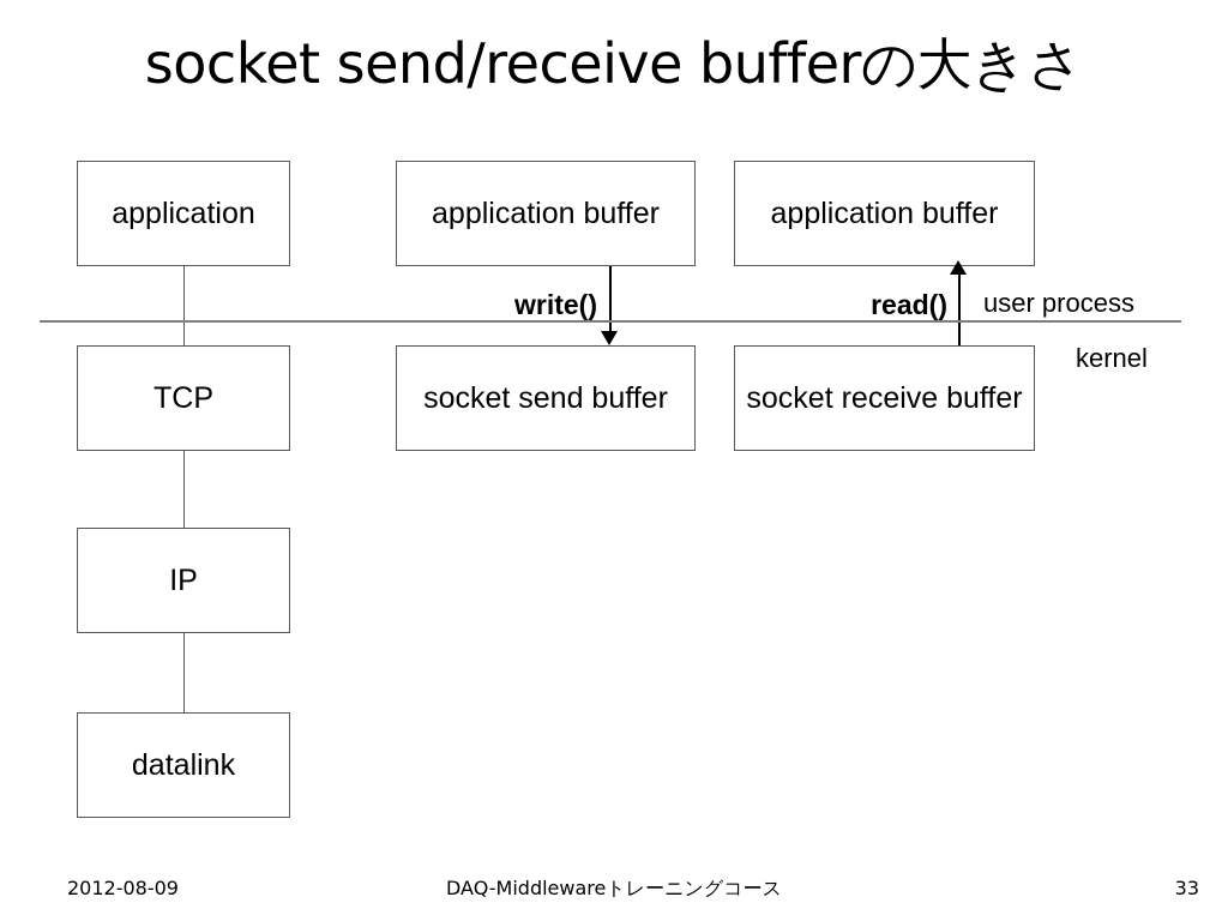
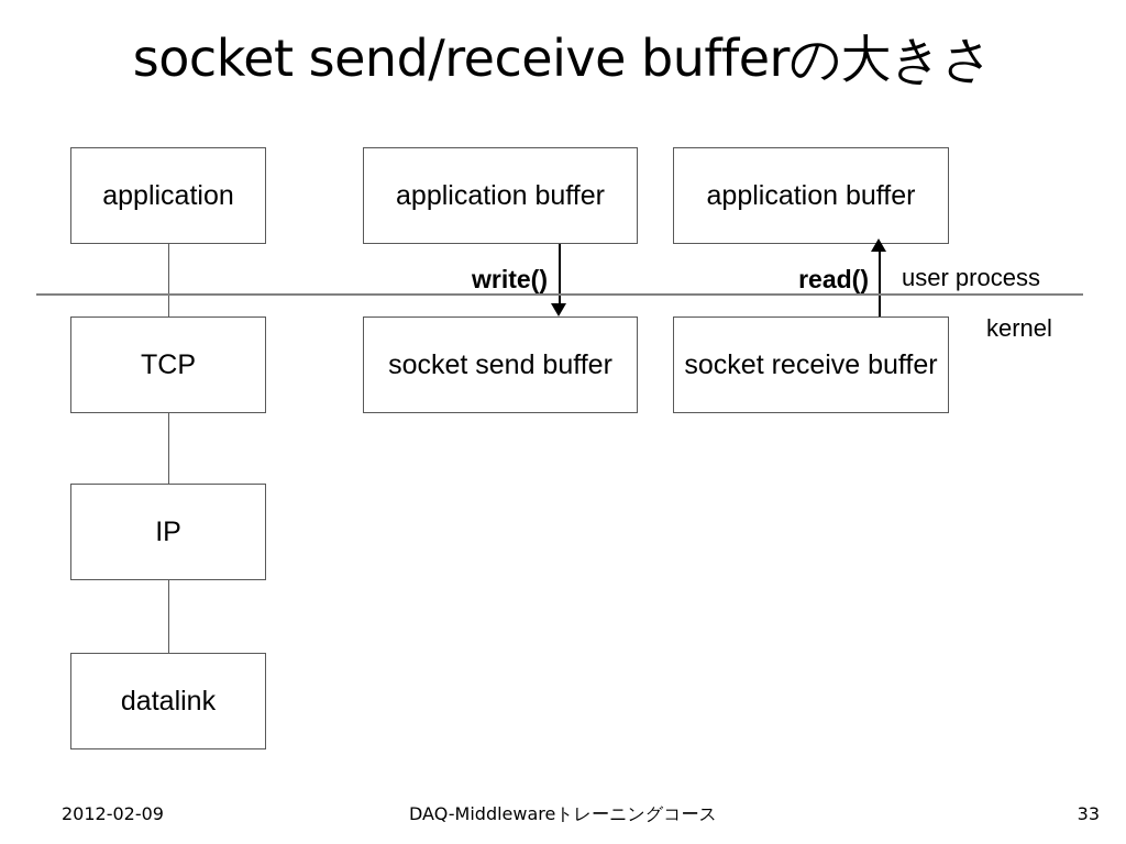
  socket send/receive bufferの大きさ
  application
  TCP
  IP
  datalink
  application buffer
  write()
  socket send buffer
  application buffer
  read()
  socket receive buffer
  user process
  kernel
- 2012-08-09
+ 2012-02-09
  DAQ-Middlewareトレーニングコース
  33
